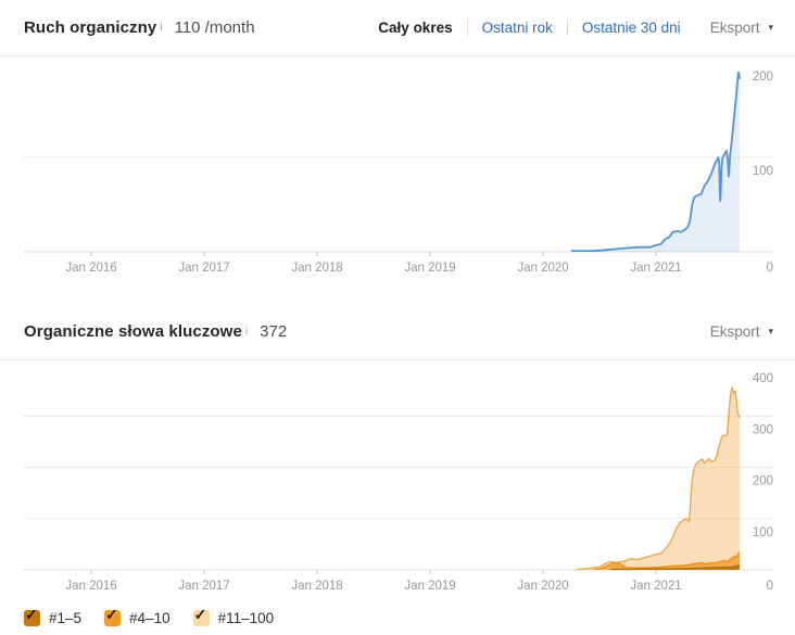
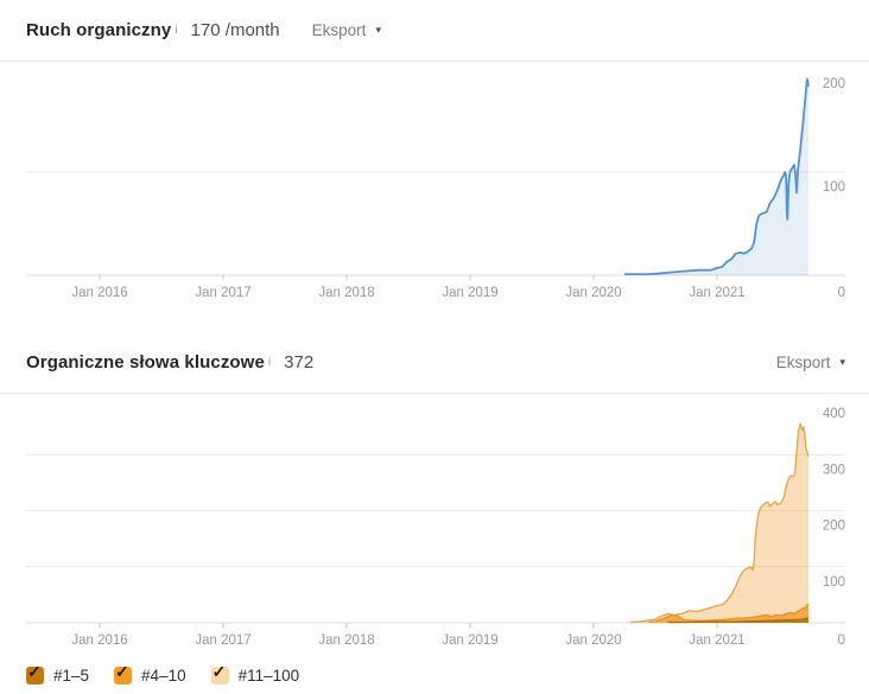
  Ruch organiczny
  i
- 110 /month
+ 170 /month
- Cały okres
- Ostatni rok
- Ostatnie 30 dni
  Eksport
  ▾
  Jan 2016
  Jan 2017
  Jan 2018
  Jan 2019
  Jan 2020
  Jan 2021
  200
  100
  0
  Organiczne słowa kluczowe
  i
  372
  Eksport
  ▾
  Jan 2016
  Jan 2017
  Jan 2018
  Jan 2019
  Jan 2020
  Jan 2021
  400
  300
  200
  100
  0
  ✓
  #1–5
  ✓
  #4–10
  ✓
  #11–100
